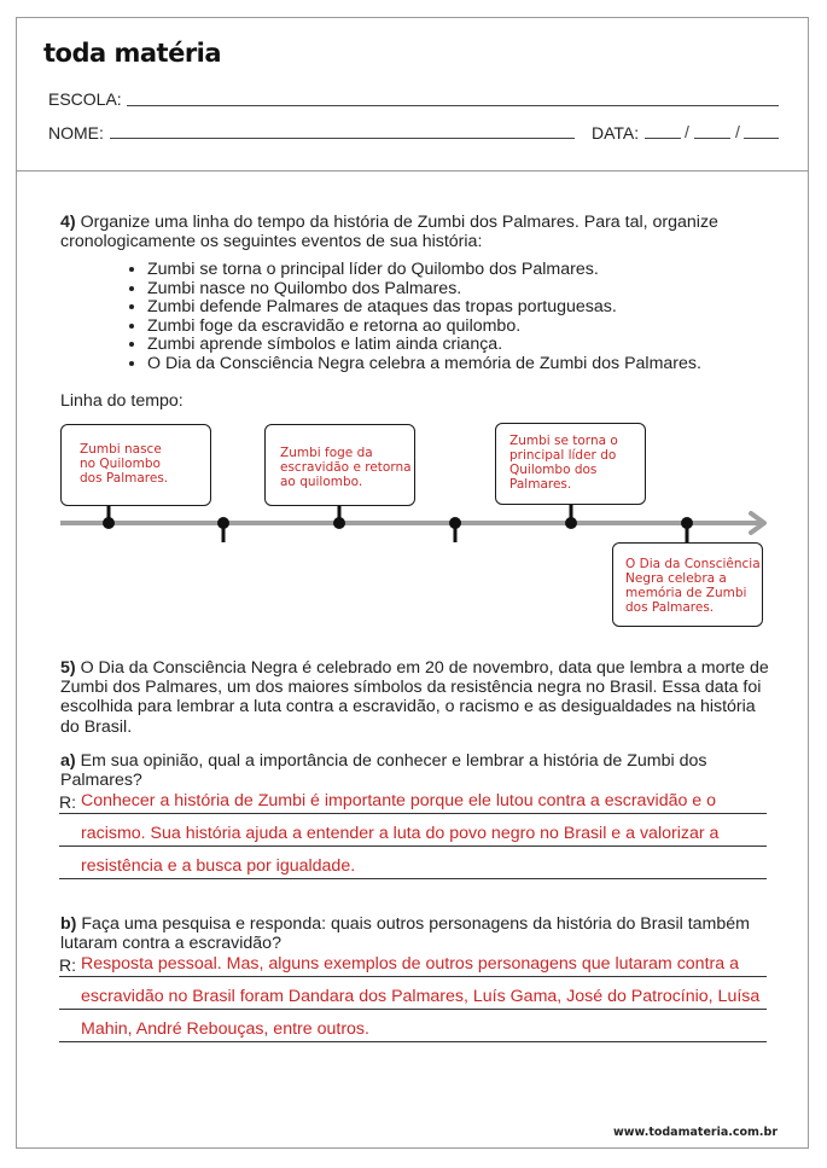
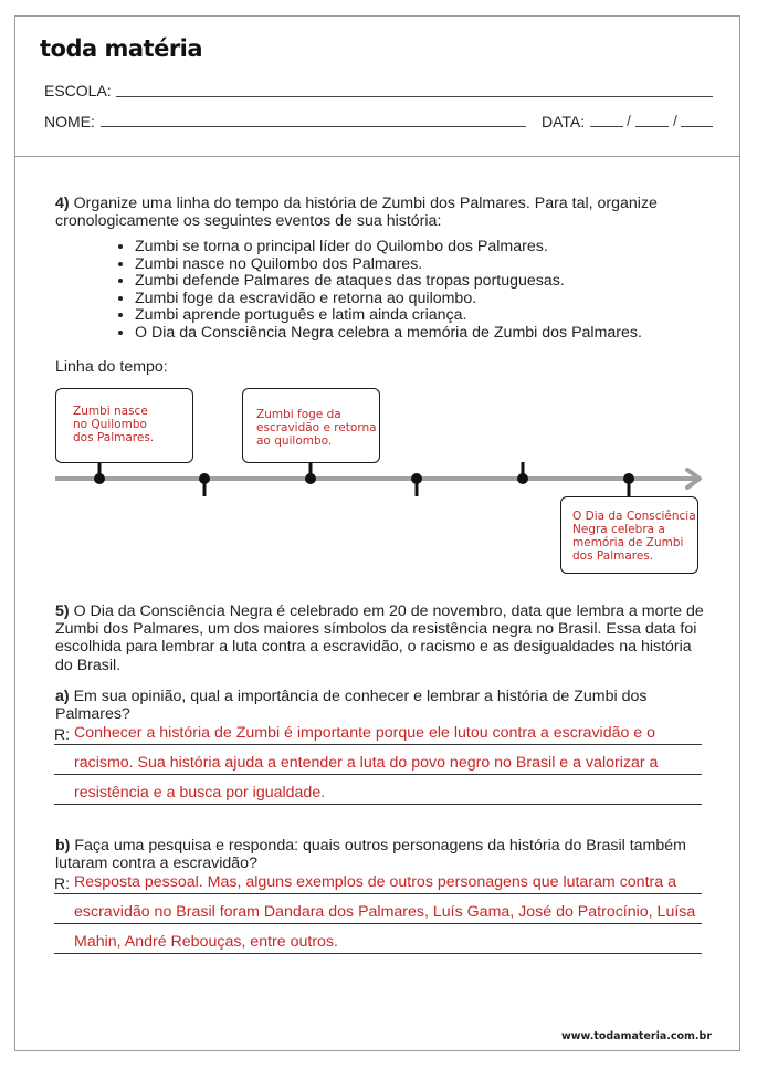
  toda matéria
  ESCOLA:
  NOME:
  DATA:
  /
  /
  4) Organize uma linha do tempo da história de Zumbi dos Palmares. Para tal, organize cronologicamente os seguintes eventos de sua história:
  Zumbi se torna o principal líder do Quilombo dos Palmares.
  Zumbi nasce no Quilombo dos Palmares.
  Zumbi defende Palmares de ataques das tropas portuguesas.
  Zumbi foge da escravidão e retorna ao quilombo.
- Zumbi aprende símbolos e latim ainda criança.
+ Zumbi aprende português e latim ainda criança.
  O Dia da Consciência Negra celebra a memória de Zumbi dos Palmares.
  Linha do tempo:
  Zumbi nasce
  no Quilombo
  dos Palmares.
  Zumbi foge da
  escravidão e retorna
  ao quilombo.
- Zumbi se torna o
- principal líder do
- Quilombo dos
- Palmares.
  O Dia da Consciência
  Negra celebra a
  memória de Zumbi
  dos Palmares.
  5) O Dia da Consciência Negra é celebrado em 20 de novembro, data que lembra a morte de Zumbi dos Palmares, um dos maiores símbolos da resistência negra no Brasil. Essa data foi escolhida para lembrar a luta contra a escravidão, o racismo e as desigualdades na história do Brasil.
  a) Em sua opinião, qual a importância de conhecer e lembrar a história de Zumbi dos Palmares?
  R:
  Conhecer a história de Zumbi é importante porque ele lutou contra a escravidão e o
  racismo. Sua história ajuda a entender a luta do povo negro no Brasil e a valorizar a
  resistência e a busca por igualdade.
  b) Faça uma pesquisa e responda: quais outros personagens da história do Brasil também lutaram contra a escravidão?
  R:
  Resposta pessoal. Mas, alguns exemplos de outros personagens que lutaram contra a
  escravidão no Brasil foram Dandara dos Palmares, Luís Gama, José do Patrocínio, Luísa
  Mahin, André Rebouças, entre outros.
  www.todamateria.com.br
